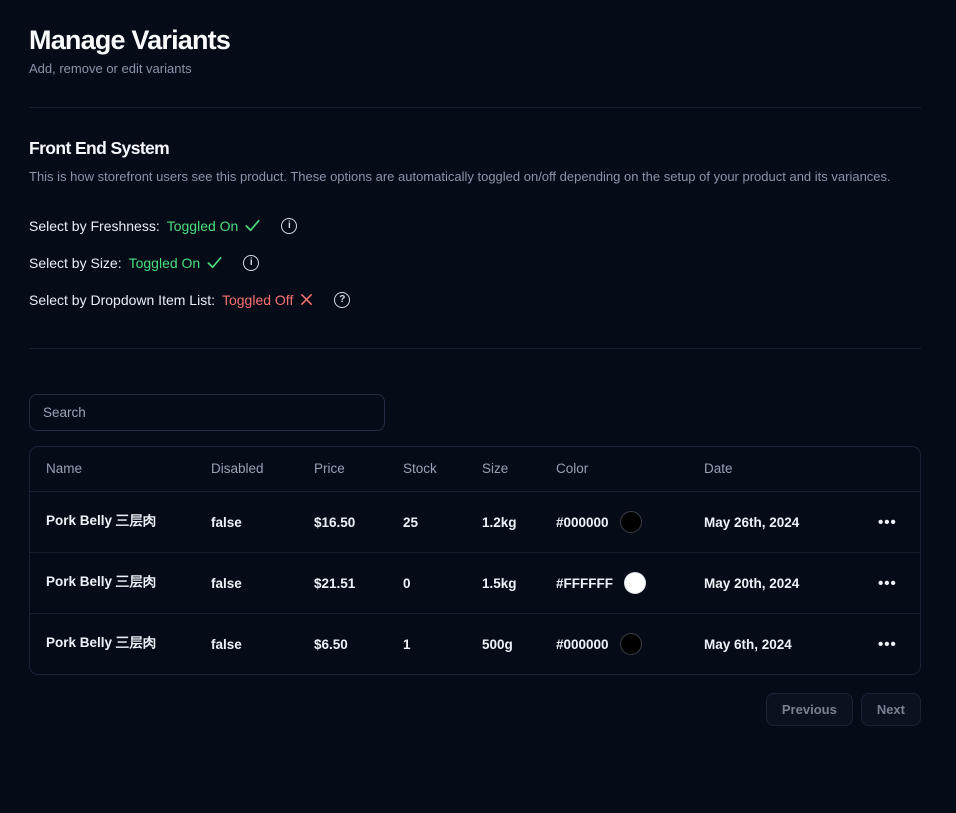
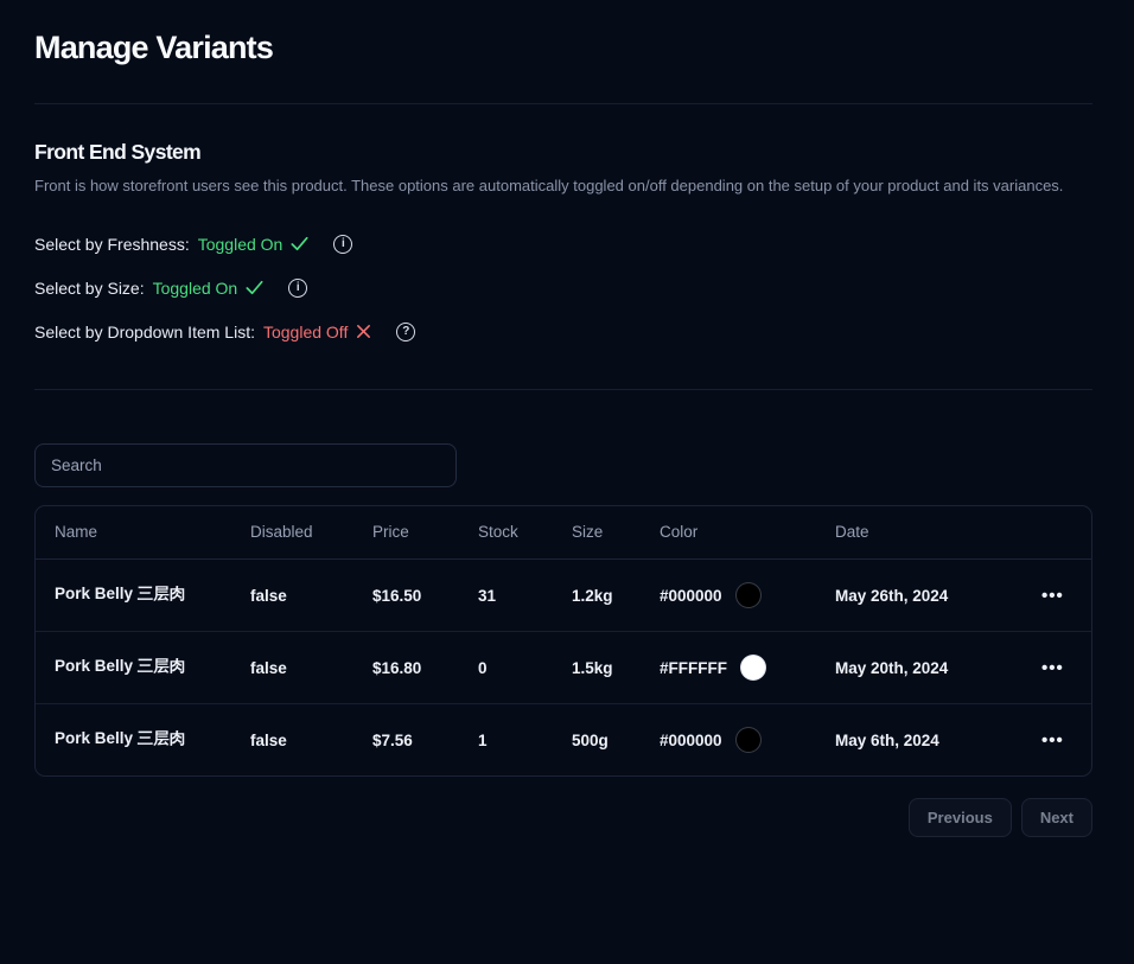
  Manage Variants
- Add, remove or edit variants
  Front End System
- This is how storefront users see this product. These options are automatically toggled on/off depending on the setup of your product and its variances.
+ Front is how storefront users see this product. These options are automatically toggled on/off depending on the setup of your product and its variances.
  Select by Freshness:
  Toggled On
  i
  Select by Size:
  Toggled On
  i
  Select by Dropdown Item List:
  Toggled Off
  ?
  Search
  Name	Disabled	Price	Stock	Size	Color	Date
- Pork Belly 三层肉	false	$16.50	25	1.2kg	#000000	May 26th, 2024	•••
+ Pork Belly 三层肉	false	$16.50	31	1.2kg	#000000	May 26th, 2024	•••
- Pork Belly 三层肉	false	$21.51	0	1.5kg	#FFFFFF	May 20th, 2024	•••
+ Pork Belly 三层肉	false	$16.80	0	1.5kg	#FFFFFF	May 20th, 2024	•••
- Pork Belly 三层肉	false	$6.50	1	500g	#000000	May 6th, 2024	•••
+ Pork Belly 三层肉	false	$7.56	1	500g	#000000	May 6th, 2024	•••
  Previous
  Next
